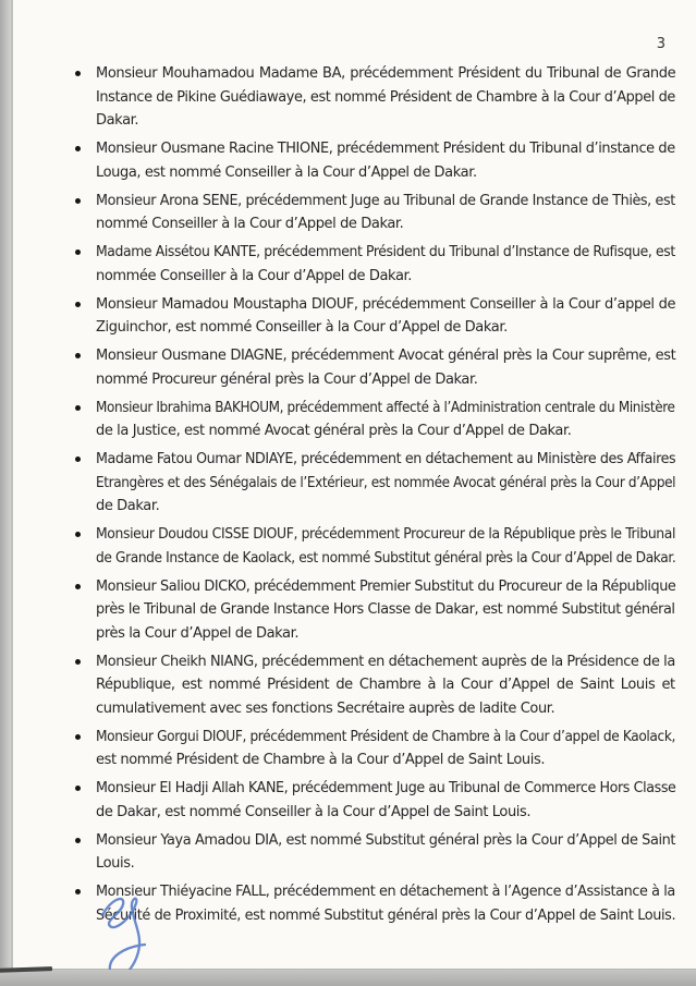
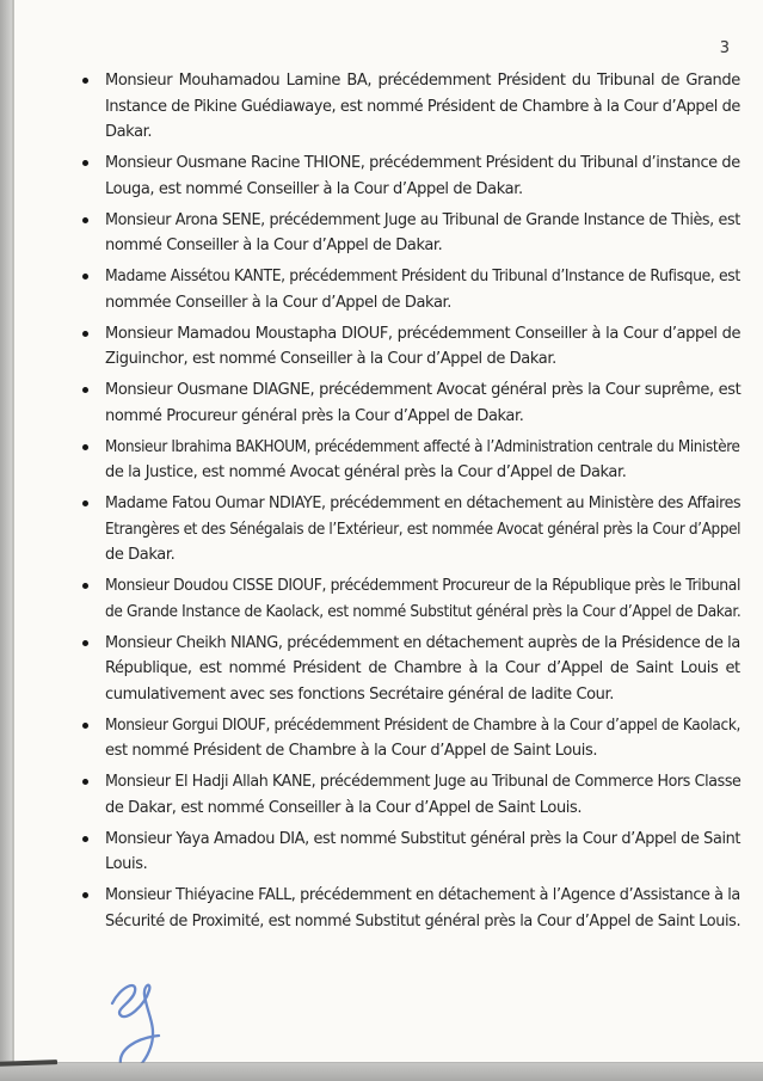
  3
- Monsieur Mouhamadou Madame BA, précédemment Président du Tribunal de Grande
+ Monsieur Mouhamadou Lamine BA, précédemment Président du Tribunal de Grande
  Instance de Pikine Guédiawaye, est nommé Président de Chambre à la Cour d’Appel de
  Dakar.
  Monsieur Ousmane Racine THIONE, précédemment Président du Tribunal d’instance de
  Louga, est nommé Conseiller à la Cour d’Appel de Dakar.
  Monsieur Arona SENE, précédemment Juge au Tribunal de Grande Instance de Thiès, est
  nommé Conseiller à la Cour d’Appel de Dakar.
  Madame Aissétou KANTE, précédemment Président du Tribunal d’Instance de Rufisque, est
  nommée Conseiller à la Cour d’Appel de Dakar.
  Monsieur Mamadou Moustapha DIOUF, précédemment Conseiller à la Cour d’appel de
  Ziguinchor, est nommé Conseiller à la Cour d’Appel de Dakar.
  Monsieur Ousmane DIAGNE, précédemment Avocat général près la Cour suprême, est
  nommé Procureur général près la Cour d’Appel de Dakar.
  Monsieur Ibrahima BAKHOUM, précédemment affecté à l’Administration centrale du Ministère
  de la Justice, est nommé Avocat général près la Cour d’Appel de Dakar.
  Madame Fatou Oumar NDIAYE, précédemment en détachement au Ministère des Affaires
  Etrangères et des Sénégalais de l’Extérieur, est nommée Avocat général près la Cour d’Appel
  de Dakar.
  Monsieur Doudou CISSE DIOUF, précédemment Procureur de la République près le Tribunal
  de Grande Instance de Kaolack, est nommé Substitut général près la Cour d’Appel de Dakar.
- Monsieur Saliou DICKO, précédemment Premier Substitut du Procureur de la République
- près le Tribunal de Grande Instance Hors Classe de Dakar, est nommé Substitut général
- près la Cour d’Appel de Dakar.
  Monsieur Cheikh NIANG, précédemment en détachement auprès de la Présidence de la
  République, est nommé Président de Chambre à la Cour d’Appel de Saint Louis et
- cumulativement avec ses fonctions Secrétaire auprès de ladite Cour.
+ cumulativement avec ses fonctions Secrétaire général de ladite Cour.
  Monsieur Gorgui DIOUF, précédemment Président de Chambre à la Cour d’appel de Kaolack,
  est nommé Président de Chambre à la Cour d’Appel de Saint Louis.
  Monsieur El Hadji Allah KANE, précédemment Juge au Tribunal de Commerce Hors Classe
  de Dakar, est nommé Conseiller à la Cour d’Appel de Saint Louis.
  Monsieur Yaya Amadou DIA, est nommé Substitut général près la Cour d’Appel de Saint
  Louis.
  Monsieur Thiéyacine FALL, précédemment en détachement à l’Agence d’Assistance à la
  Sécurité de Proximité, est nommé Substitut général près la Cour d’Appel de Saint Louis.
